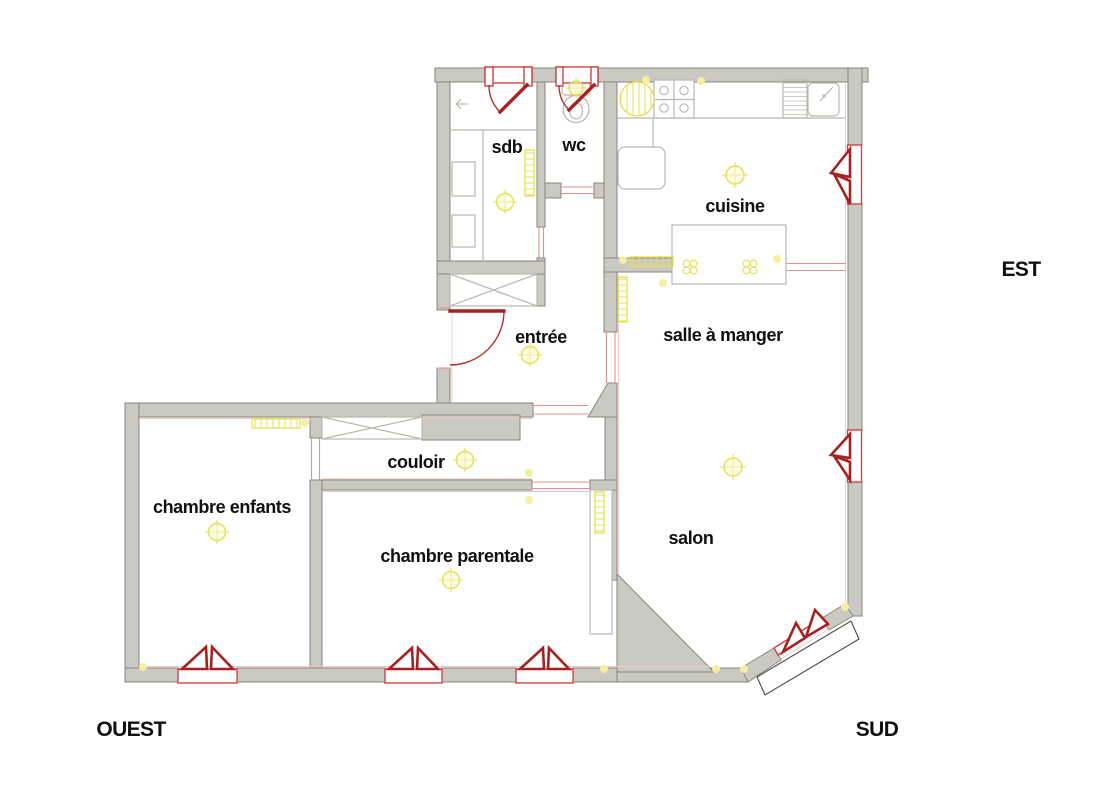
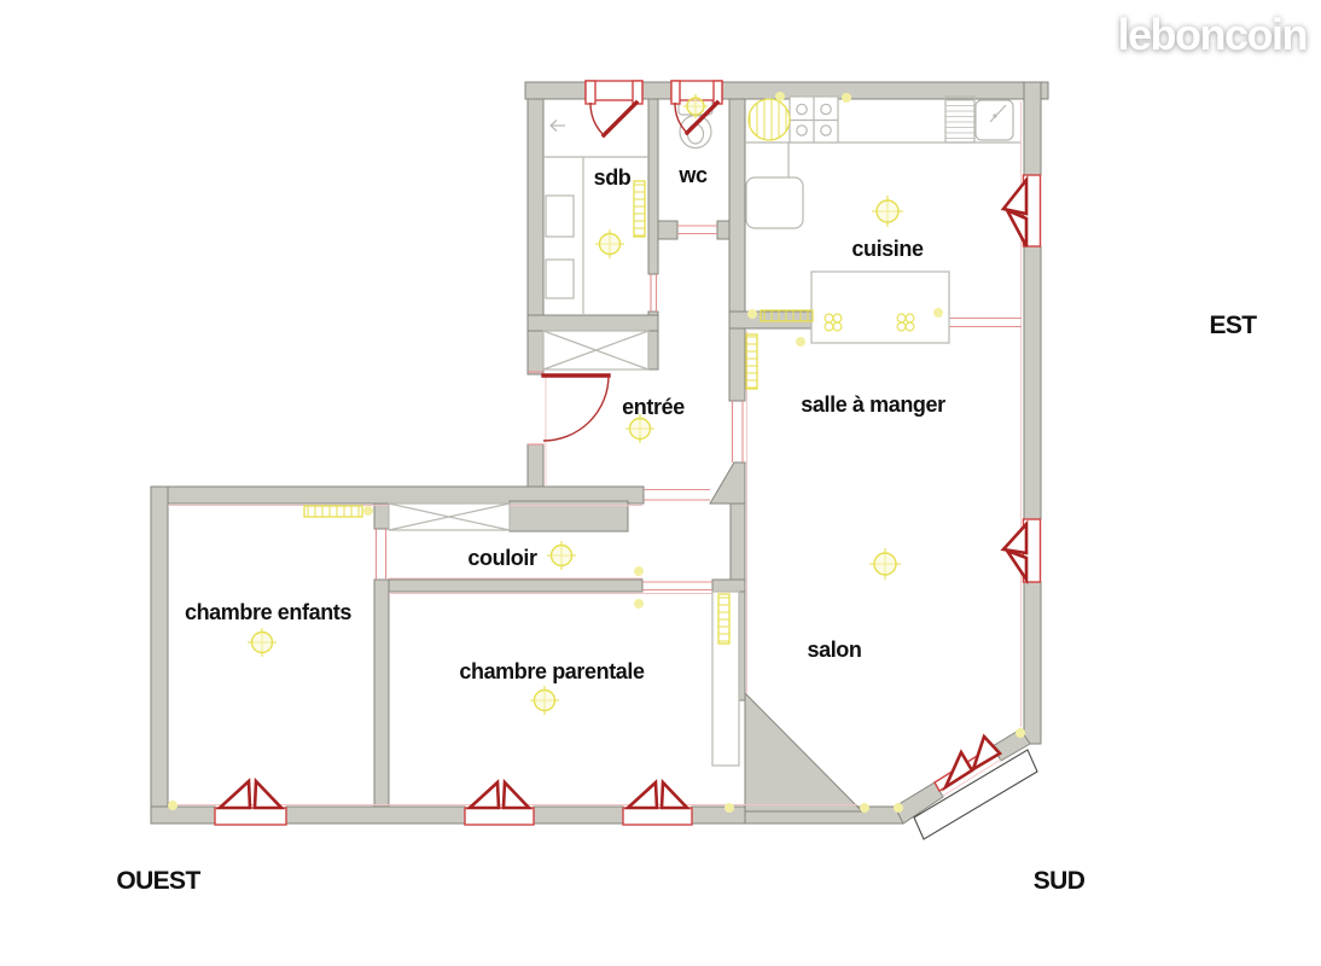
+ leboncoin
  sdb
  wc
  cuisine
  entrée
  salle à manger
  couloir
  chambre enfants
  chambre parentale
  salon
  EST
  OUEST
  SUD
